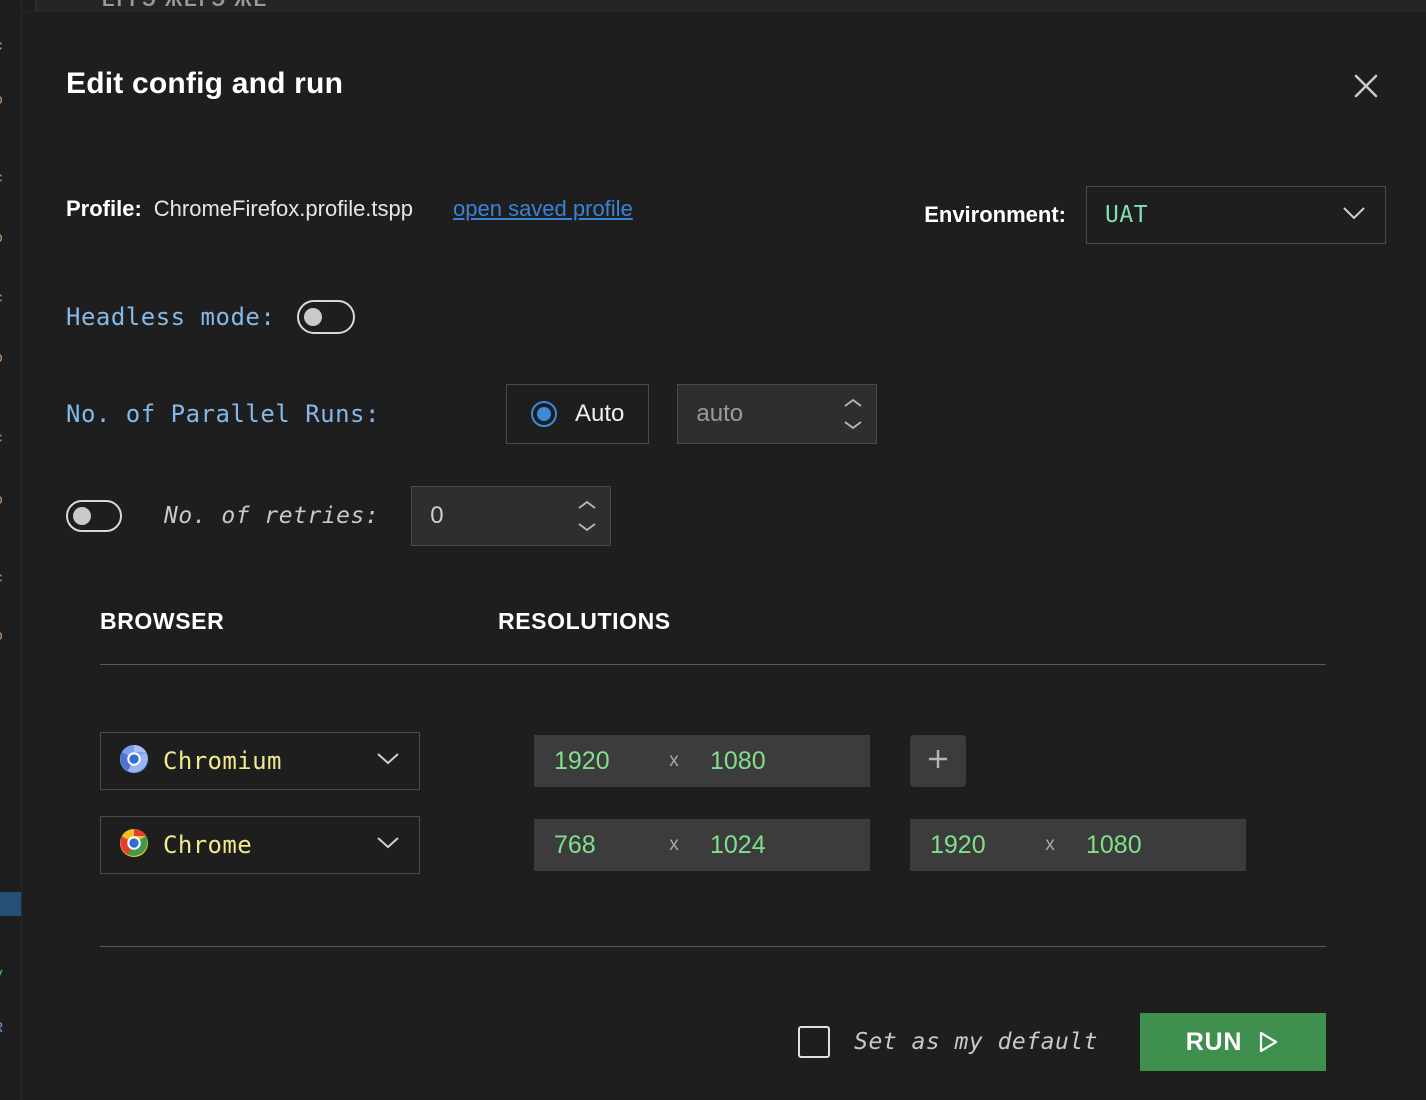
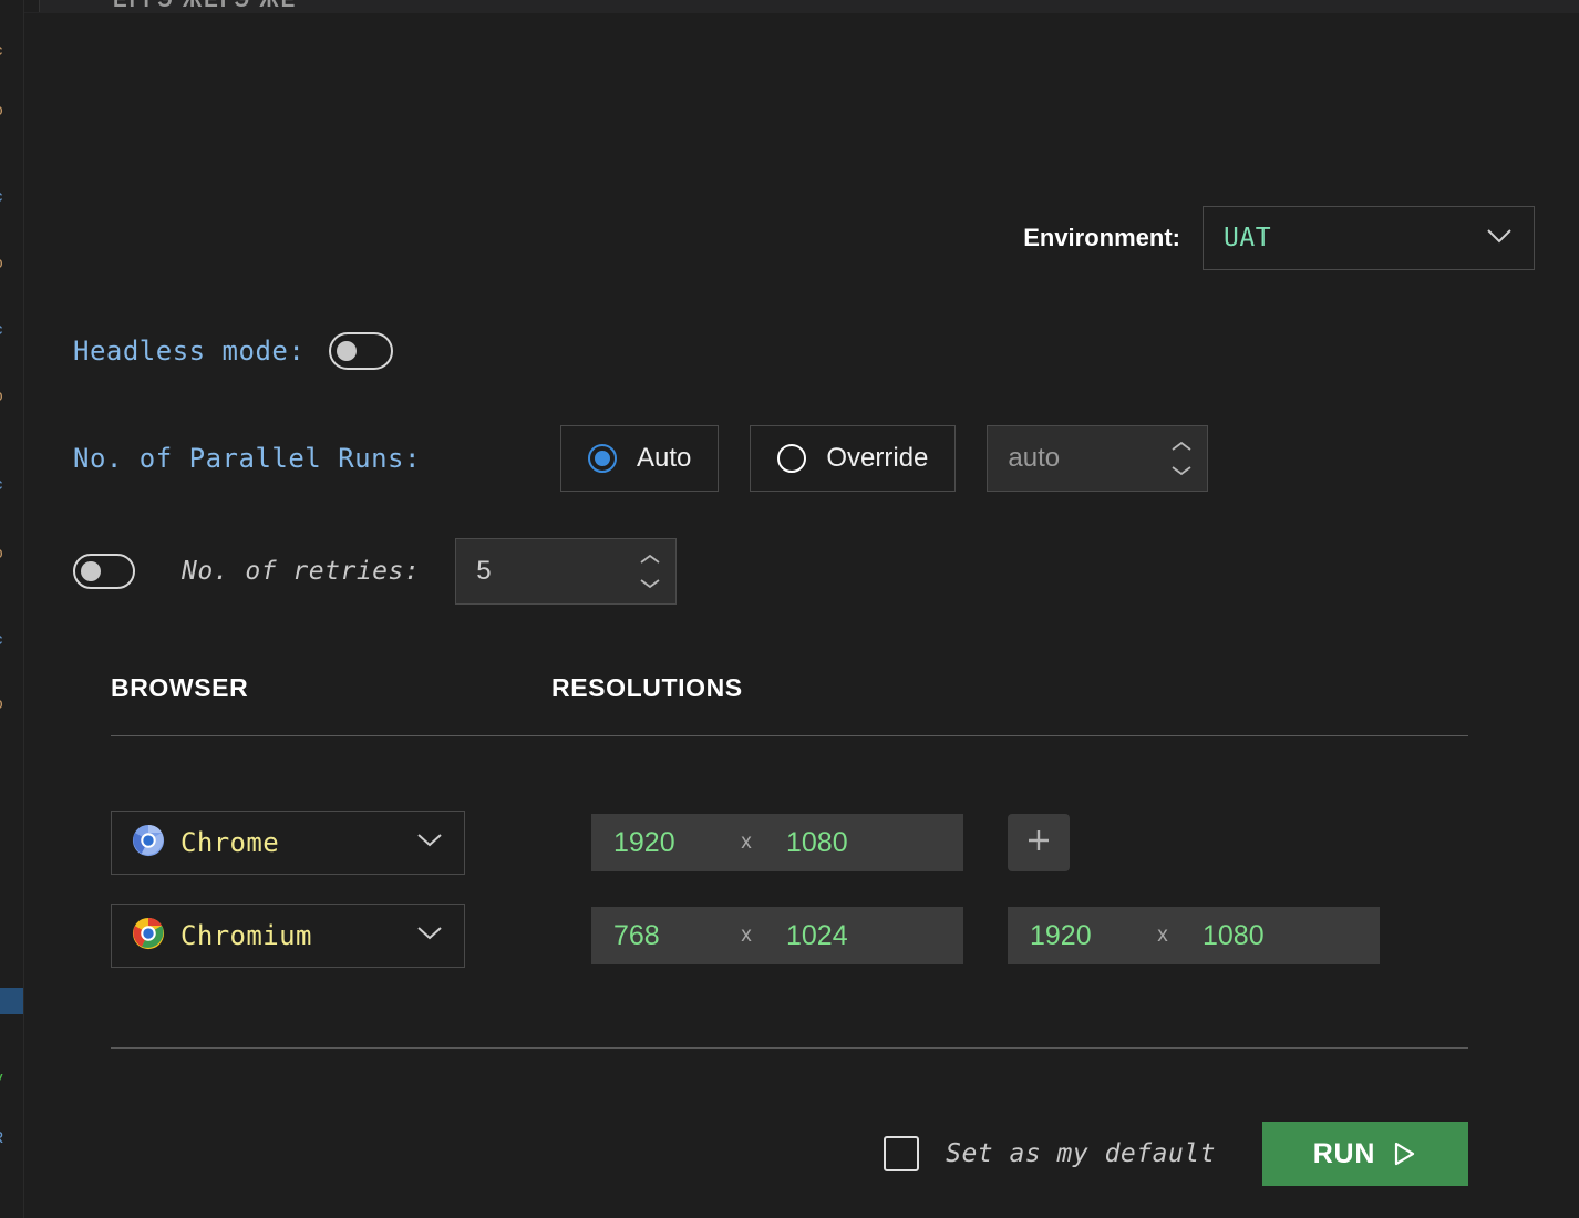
  ЕГГЭ ЖЕГЭ ЖЕ
- Edit config and run
- Profile:
- ChromeFirefox.profile.tspp
- open saved profile
  Environment:
  UAT
  Headless mode:
  No. of Parallel Runs:
  Auto
+ Override
  auto
  No. of retries:
- 0
+ 5
  BROWSER
  RESOLUTIONS
- Chromium
+ Chrome
  1920
  x
  1080
- Chrome
+ Chromium
  768
  x
  1024
  1920
  x
  1080
  Set as my default
  RUN
